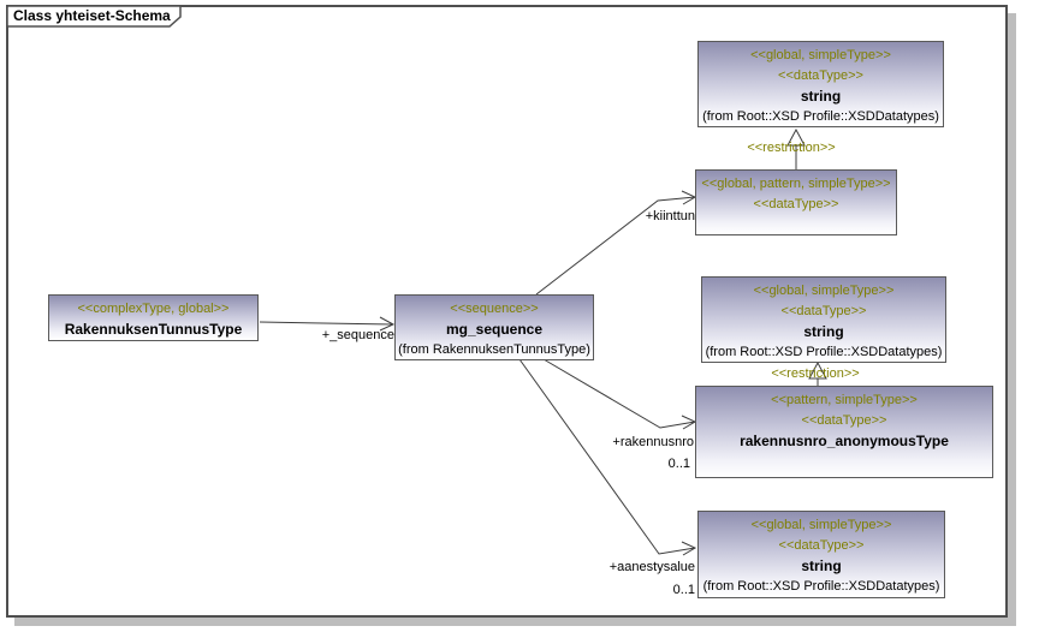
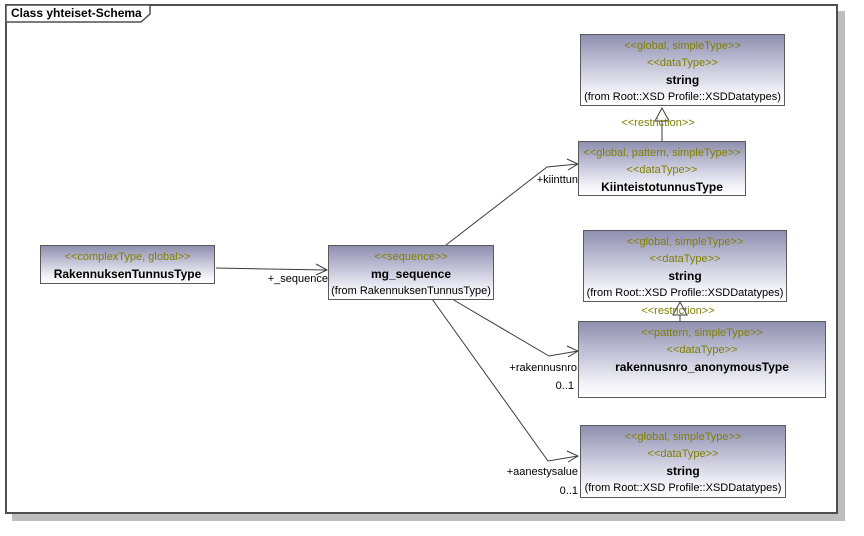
  Class yhteiset-Schema
  <<global, simpleType>>
  <<dataType>>
  string
  (from Root::XSD Profile::XSDDatatypes)
  <<global, pattern, simpleType>>
  <<dataType>>
+ KiinteistotunnusType
  <<complexType, global>>
  RakennuksenTunnusType
  <<sequence>>
  mg_sequence
  (from RakennuksenTunnusType)
  <<global, simpleType>>
  <<dataType>>
  string
  (from Root::XSD Profile::XSDDatatypes)
  <<pattern, simpleType>>
  <<dataType>>
  rakennusnro_anonymousType
  <<global, simpleType>>
  <<dataType>>
  string
  (from Root::XSD Profile::XSDDatatypes)
  +_sequence
  +kiinttun
  +rakennusnro
  0..1
  +aanestysalue
  0..1
  <<restriction>>
  <<restriction>>
